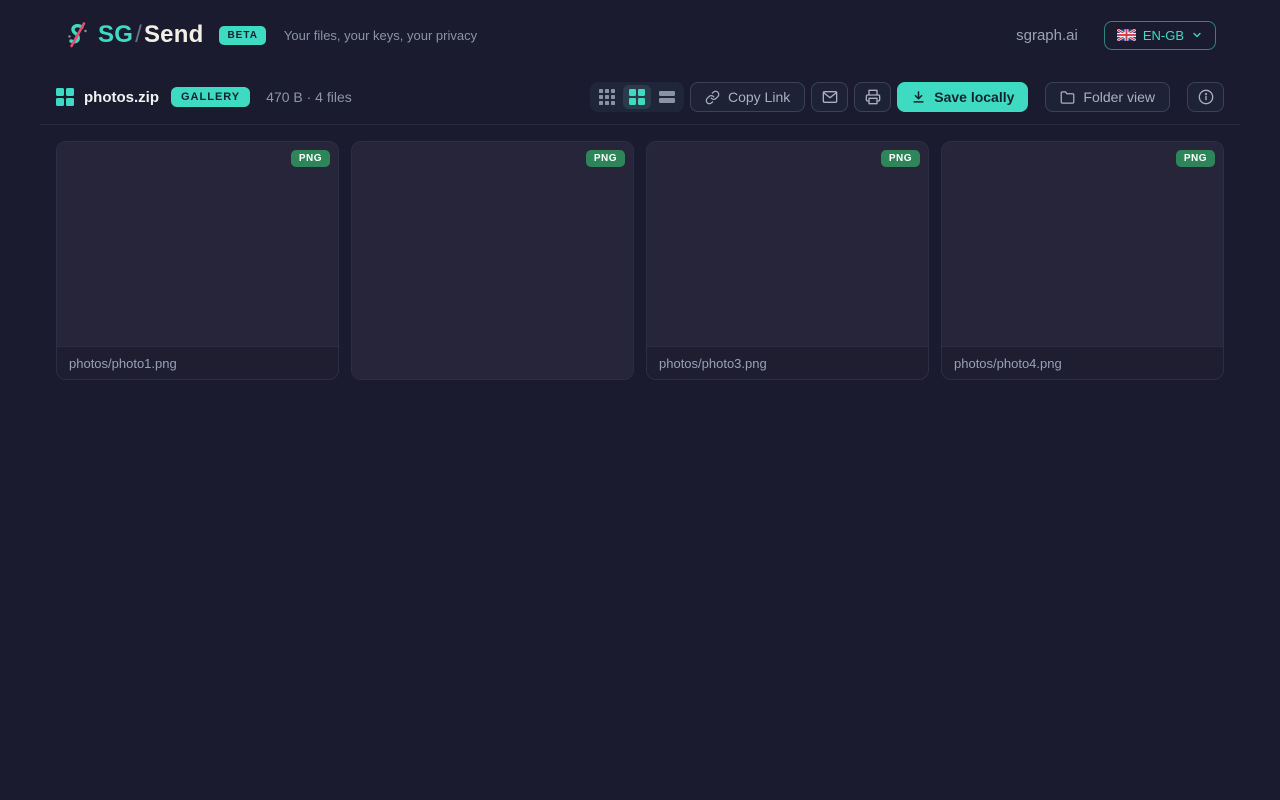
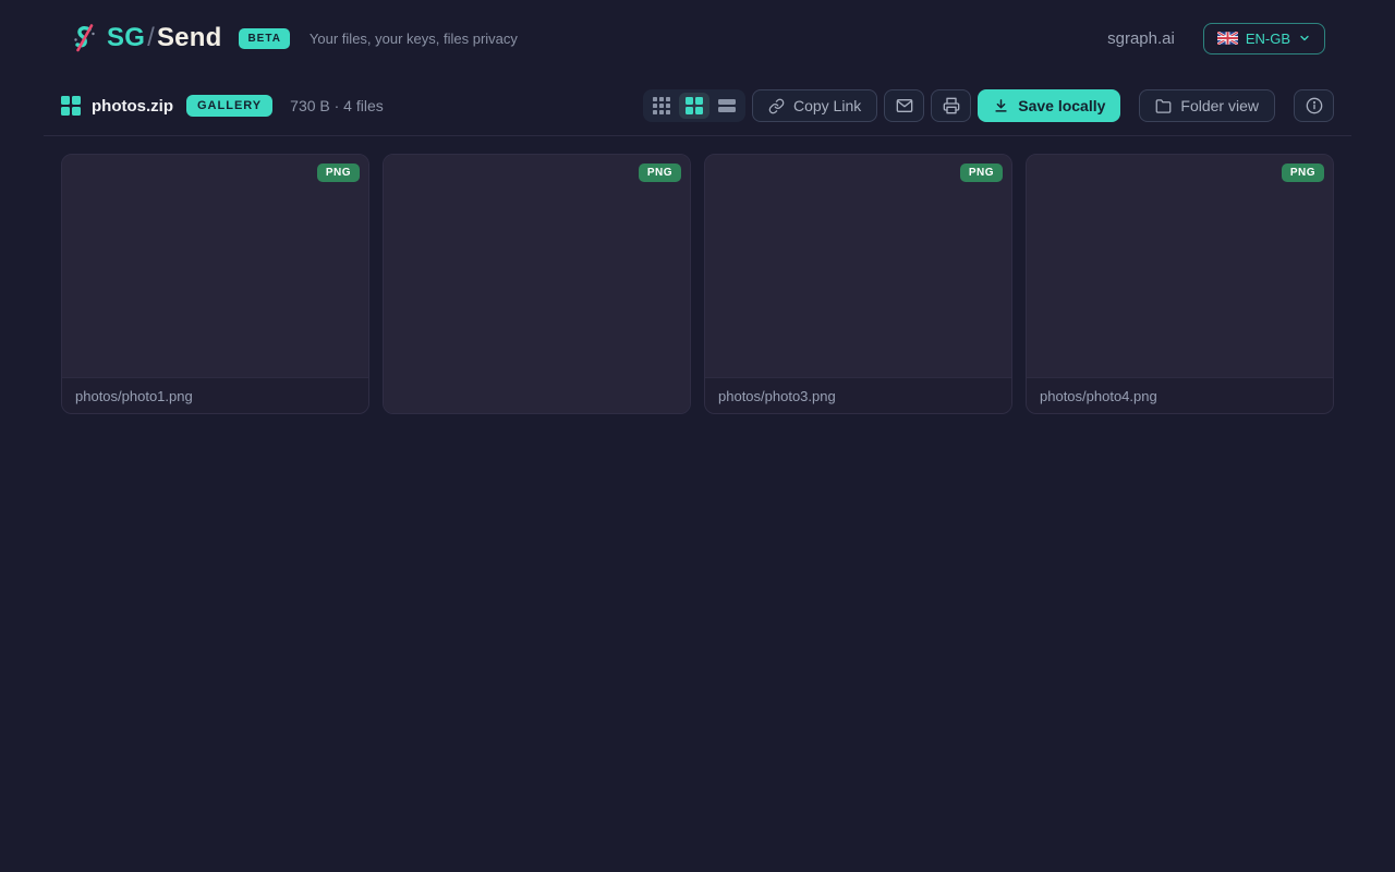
  SG/Send
  BETA
- Your files, your keys, your privacy
+ Your files, your keys, files privacy
  sgraph.ai
  EN-GB
  photos.zip
  GALLERY
- 470 B · 4 files
+ 730 B · 4 files
  Copy Link
  Save locally
  Folder view
  PNG
  photos/photo1.png
  PNG
  PNG
  photos/photo3.png
  PNG
  photos/photo4.png
